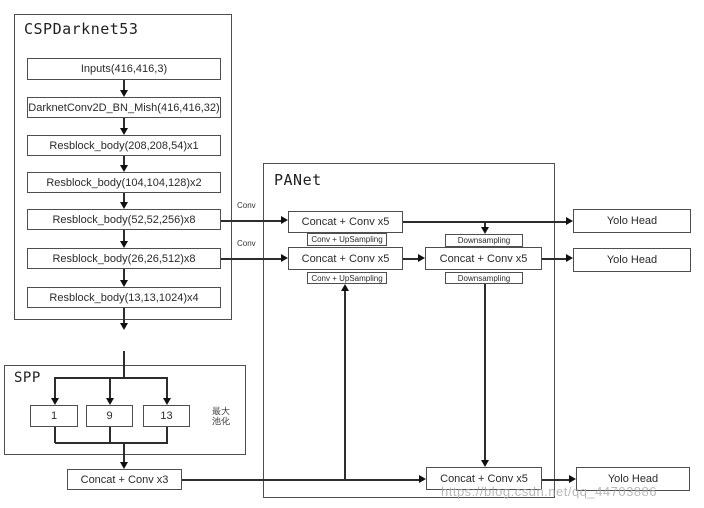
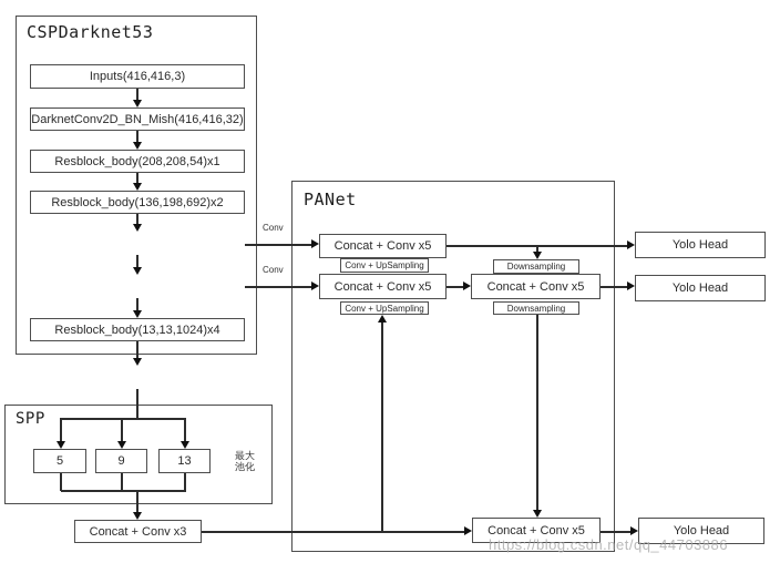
  CSPDarknet53
  SPP
  PANet
  Inputs(416,416,3)
  DarknetConv2D_BN_Mish(416,416,32)
  Resblock_body(208,208,54)x1
- Resblock_body(104,104,128)x2
+ Resblock_body(136,198,692)x2
- Resblock_body(52,52,256)x8
- Resblock_body(26,26,512)x8
  Resblock_body(13,13,1024)x4
- 1
+ 5
  9
  13
  最大
  池化
  Concat + Conv x3
  Conv
  Conv
  Concat + Conv x5
  Conv + UpSampling
  Concat + Conv x5
  Conv + UpSampling
  Downsampling
  Concat + Conv x5
  Downsampling
  Concat + Conv x5
  Yolo Head
  Yolo Head
  Yolo Head
  https://blog.csdn.net/qq_44703886
